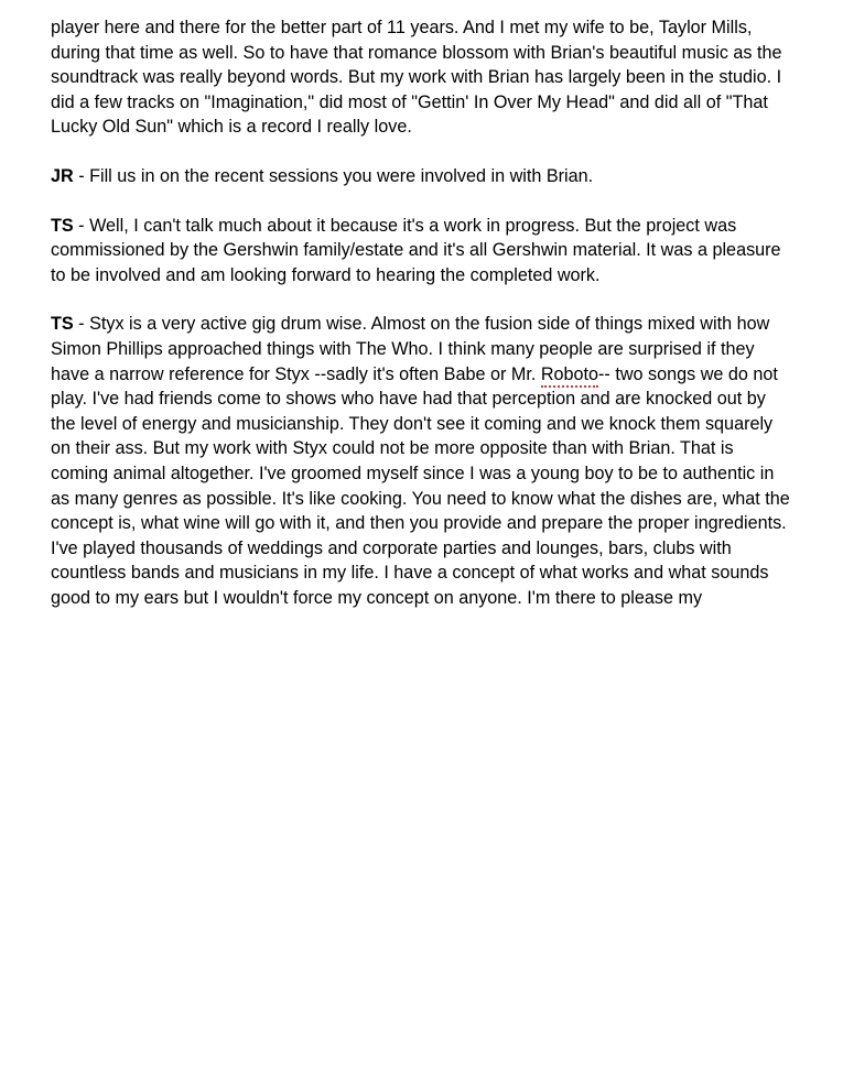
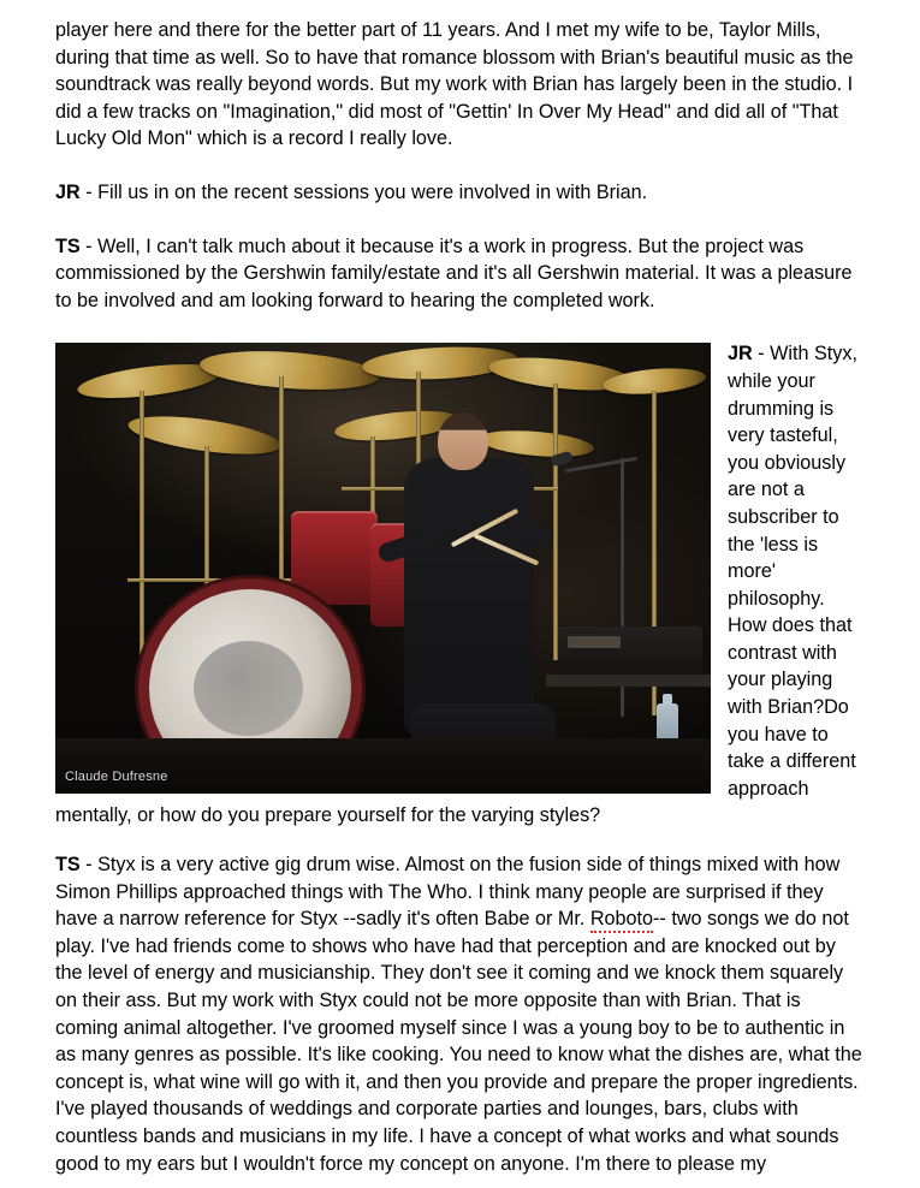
- player here and there for the better part of 11 years. And I met my wife to be, Taylor Mills, during that time as well. So to have that romance blossom with Brian's beautiful music as the soundtrack was really beyond words. But my work with Brian has largely been in the studio. I did a few tracks on "Imagination," did most of "Gettin' In Over My Head" and did all of "That Lucky Old Sun" which is a record I really love.
+ player here and there for the better part of 11 years. And I met my wife to be, Taylor Mills, during that time as well. So to have that romance blossom with Brian's beautiful music as the soundtrack was really beyond words. But my work with Brian has largely been in the studio. I did a few tracks on "Imagination," did most of "Gettin' In Over My Head" and did all of "That Lucky Old Mon" which is a record I really love.
  JR - Fill us in on the recent sessions you were involved in with Brian.
  TS - Well, I can't talk much about it because it's a work in progress. But the project was commissioned by the Gershwin family/estate and it's all Gershwin material. It was a pleasure to be involved and am looking forward to hearing the completed work.
+ Claude Dufresne
+ JR - With Styx, while your drumming is very tasteful, you obviously are not a subscriber to the 'less is more' philosophy. How does that contrast with your playing with Brian?Do you have to take a different approach mentally, or how do you prepare yourself for the varying styles?
  TS - Styx is a very active gig drum wise. Almost on the fusion side of things mixed with how Simon Phillips approached things with The Who. I think many people are surprised if they have a narrow reference for Styx --sadly it's often Babe or Mr. Roboto-- two songs we do not play. I've had friends come to shows who have had that perception and are knocked out by the level of energy and musicianship. They don't see it coming and we knock them squarely on their ass. But my work with Styx could not be more opposite than with Brian. That is coming animal altogether. I've groomed myself since I was a young boy to be to authentic in as many genres as possible. It's like cooking. You need to know what the dishes are, what the concept is, what wine will go with it, and then you provide and prepare the proper ingredients. I've played thousands of weddings and corporate parties and lounges, bars, clubs with countless bands and musicians in my life. I have a concept of what works and what sounds good to my ears but I wouldn't force my concept on anyone. I'm there to please my
